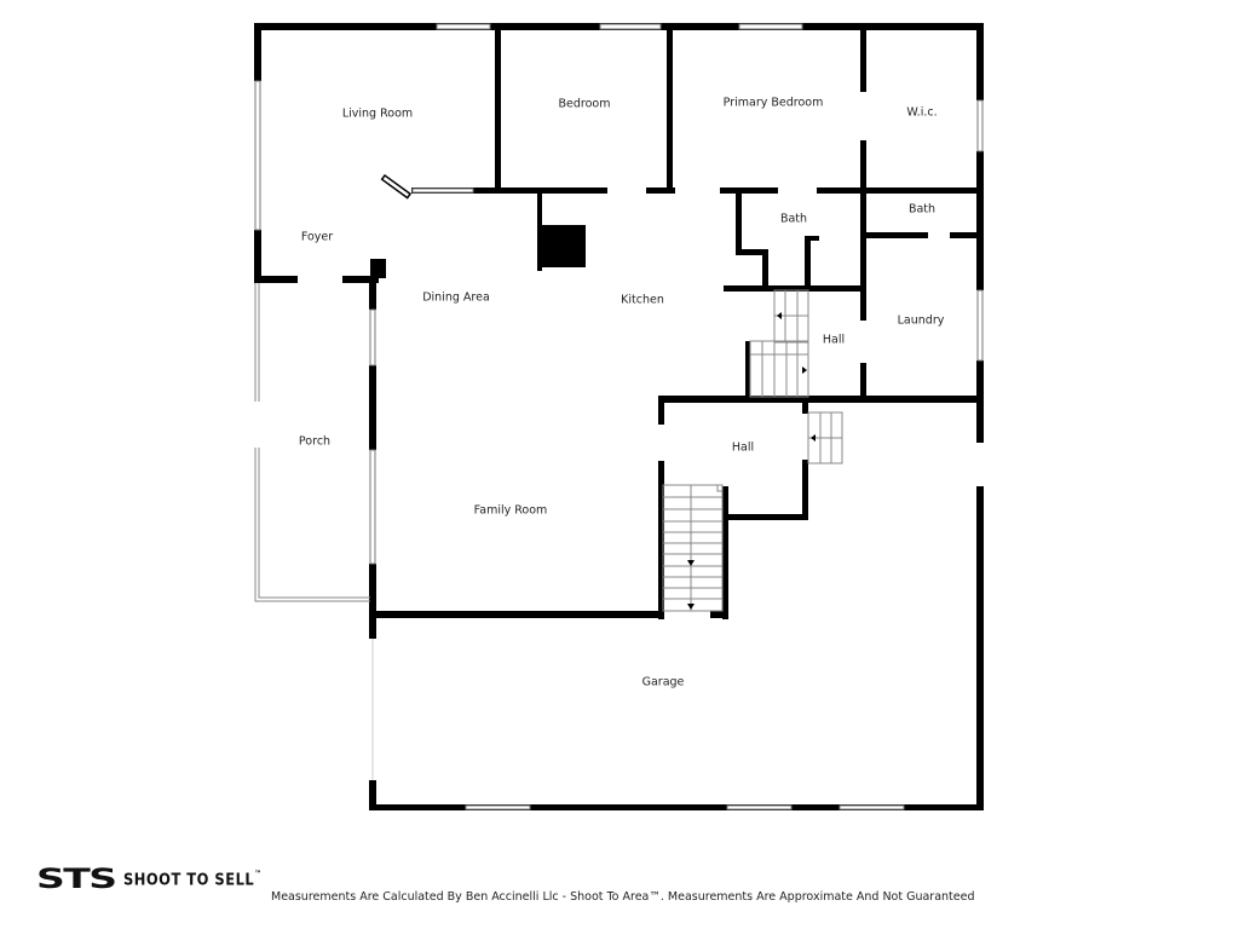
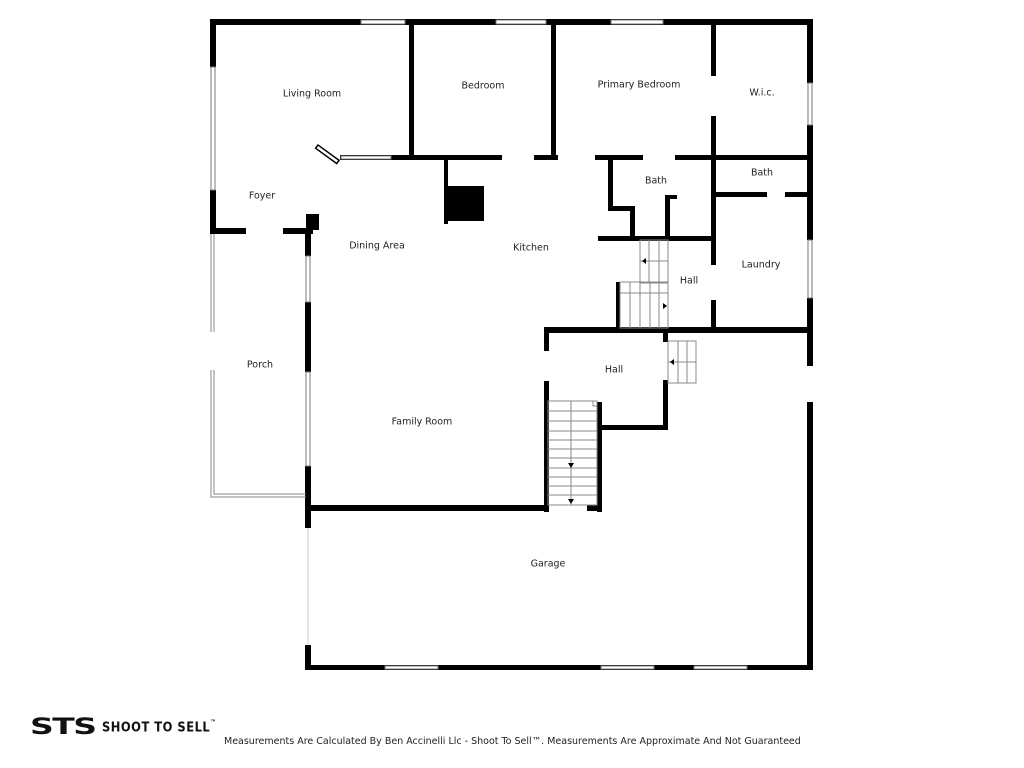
  Living Room
  Bedroom
  Primary Bedroom
  W.i.c.
  Foyer
  Dining Area
  Kitchen
  Bath
  Bath
  Laundry
  Hall
  Hall
  Porch
  Family Room
  Garage
  STS
  SHOOT TO SELL™
- Measurements Are Calculated By Ben Accinelli Llc - Shoot To Area™. Measurements Are Approximate And Not Guaranteed
+ Measurements Are Calculated By Ben Accinelli Llc - Shoot To Sell™. Measurements Are Approximate And Not Guaranteed
